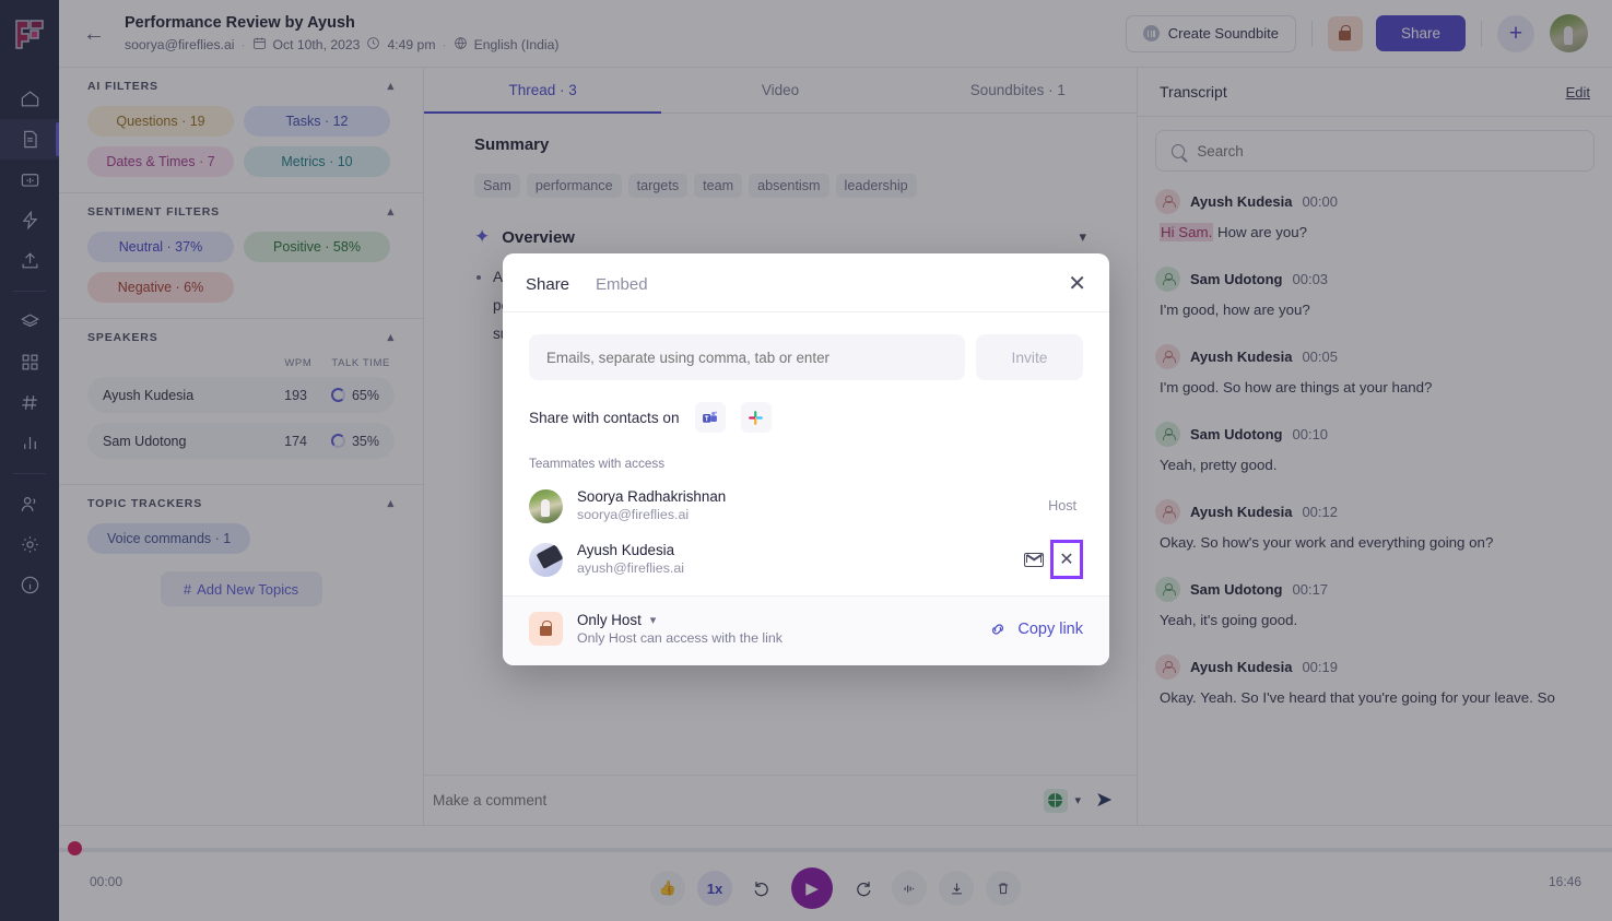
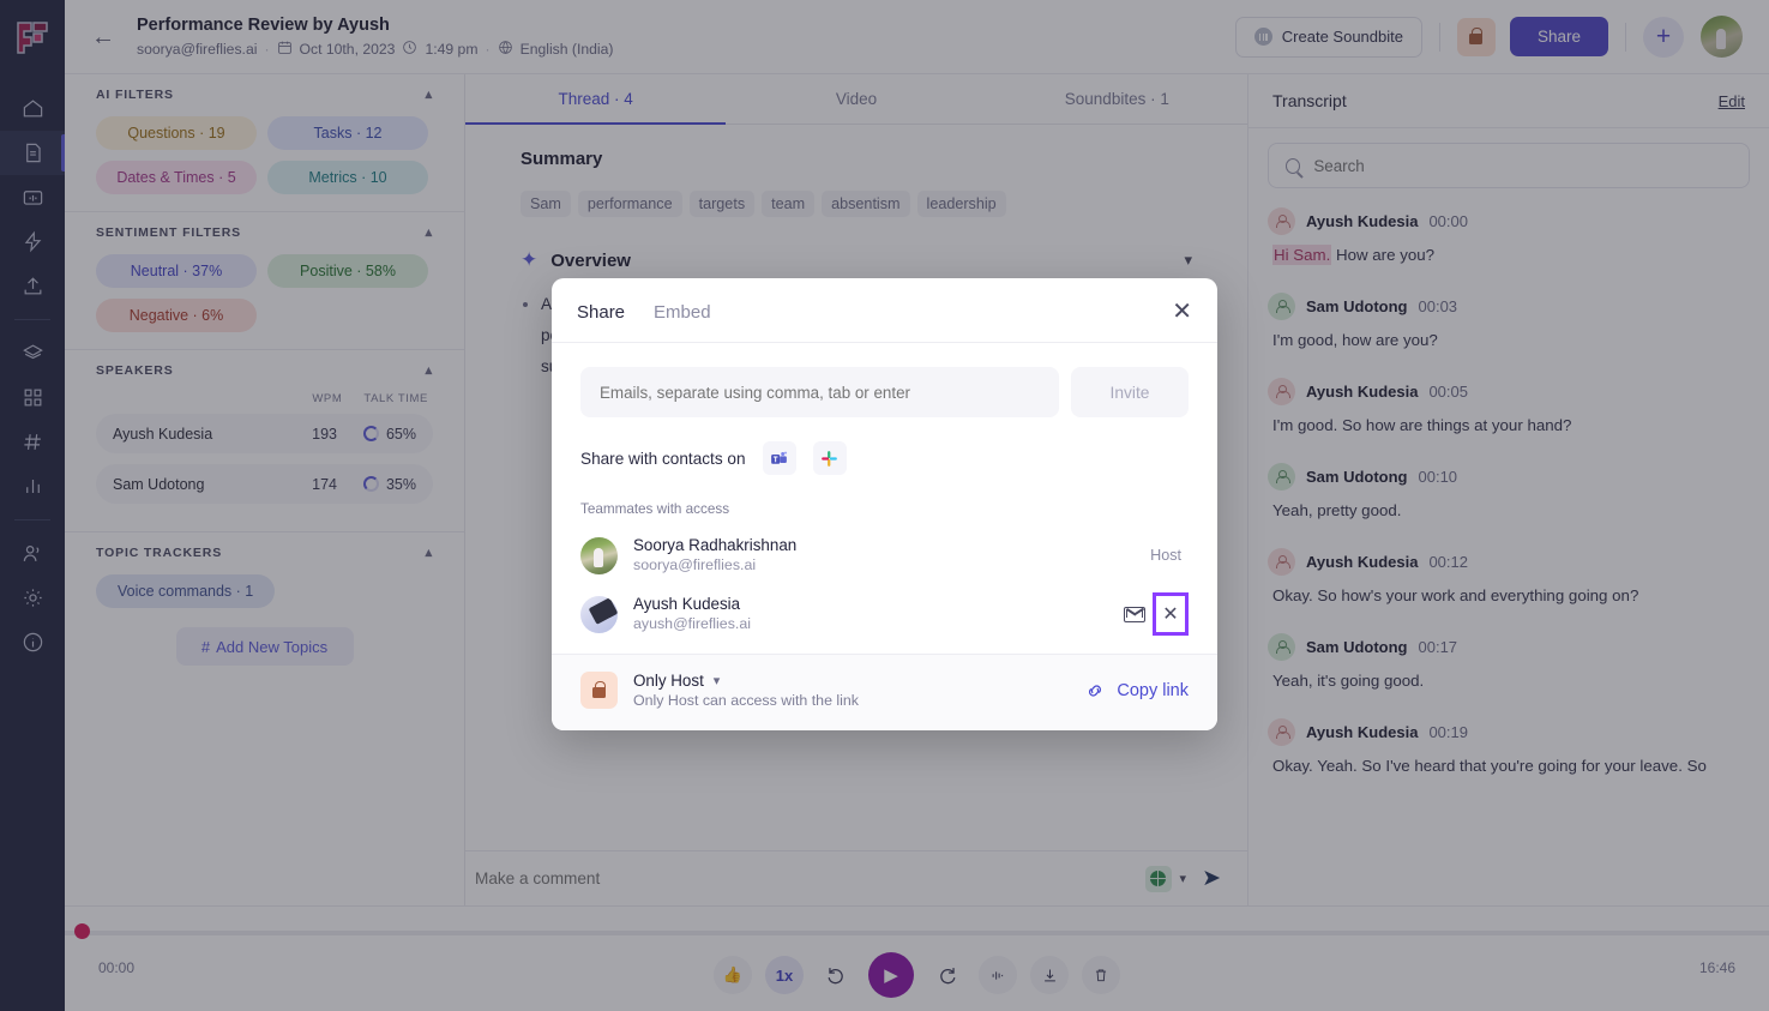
  AI FILTERS
  ▴
  Questions · 19
  Tasks · 12
- Dates & Times · 7
+ Dates & Times · 5
  Metrics · 10
  SENTIMENT FILTERS
  ▴
  Neutral · 37%
  Positive · 58%
  Negative · 6%
  SPEAKERS
  ▴
  WPM
  TALK TIME
  Ayush Kudesia
  193
  65%
  Sam Udotong
  174
  35%
  TOPIC TRACKERS
  ▴
  Voice commands · 1
  #
  Add New Topics
  ←
  Performance Review by Ayush
  soorya@fireflies.ai
  ·
  Oct 10th, 2023
- 4:49 pm
+ 1:49 pm
  ·
  English (India)
  Create Soundbite
  Share
  +
- Thread · 3
+ Thread · 4
  Video
  Soundbites · 1
  Summary
  Sam
  performance
  targets
  team
  absentism
  leadership
  ✦
  Overview
  ▾
  Make a comment
  ▾
  ➤
  Transcript
  Edit
  Search
  Ayush Kudesia
  00:00
  Hi Sam. How are you?
  Sam Udotong
  00:03
  I'm good, how are you?
  Ayush Kudesia
  00:05
  I'm good. So how are things at your hand?
  Sam Udotong
  00:10
  Yeah, pretty good.
  Ayush Kudesia
  00:12
  Okay. So how's your work and everything going on?
  Sam Udotong
  00:17
  Yeah, it's going good.
  Ayush Kudesia
  00:19
  Okay. Yeah. So I've heard that you're going for your leave. So
  00:00
  16:46
  👍
  1x
  ▶
  Share
  Embed
  ✕
  Emails, separate using comma, tab or enter
  Invite
  Share with contacts on
  Teammates with access
  Soorya Radhakrishnan
  soorya@fireflies.ai
  Host
  Ayush Kudesia
  ayush@fireflies.ai
  ✕
  Only Host
  ▾
  Only Host can access with the link
  Copy link
